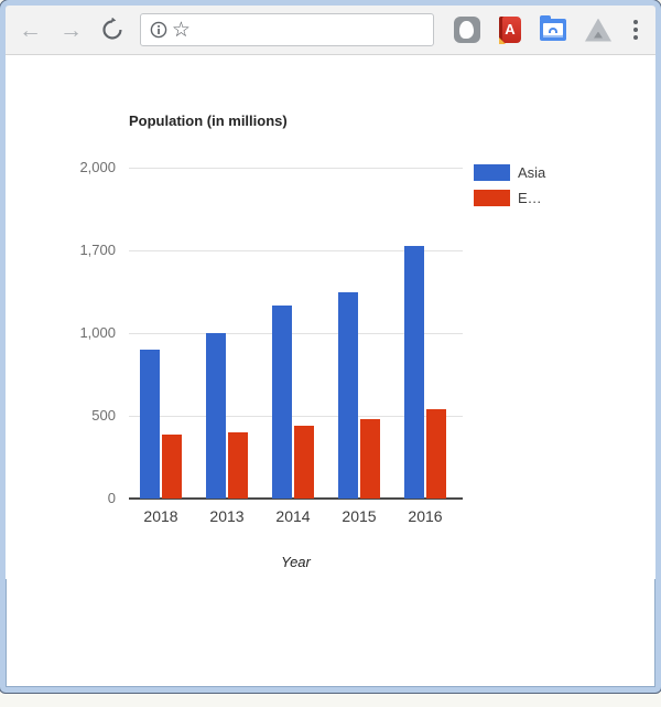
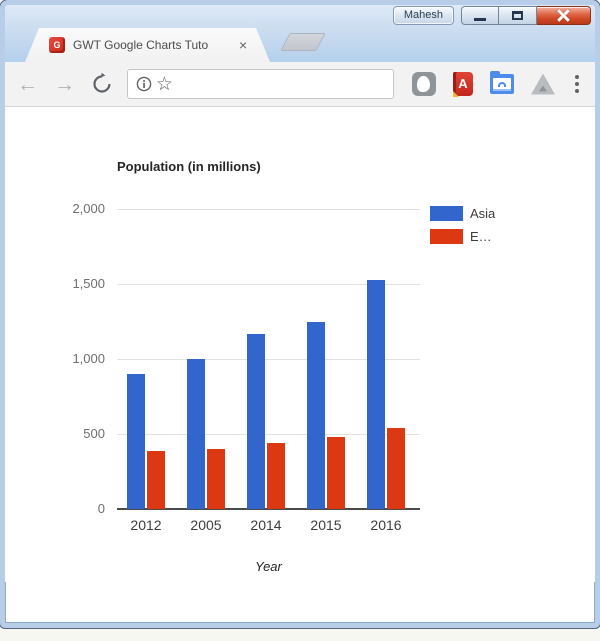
+ Mahesh
+ G
+ GWT Google Charts Tuto
+ ×
  ←
  →
  ☆
  A
  Population (in millions)
  Year
  0
  500
  1,000
- 1,700
+ 1,500
  2,000
- 2018
+ 2012
- 2013
+ 2005
  2014
  2015
  2016
  Asia
  E…
